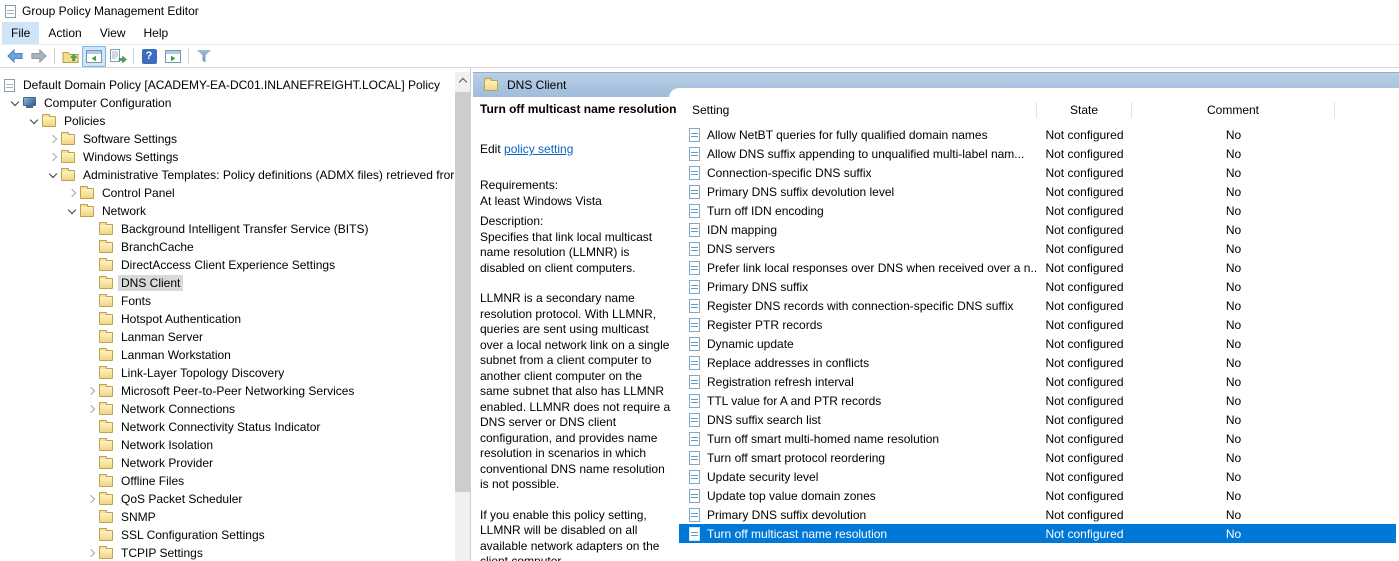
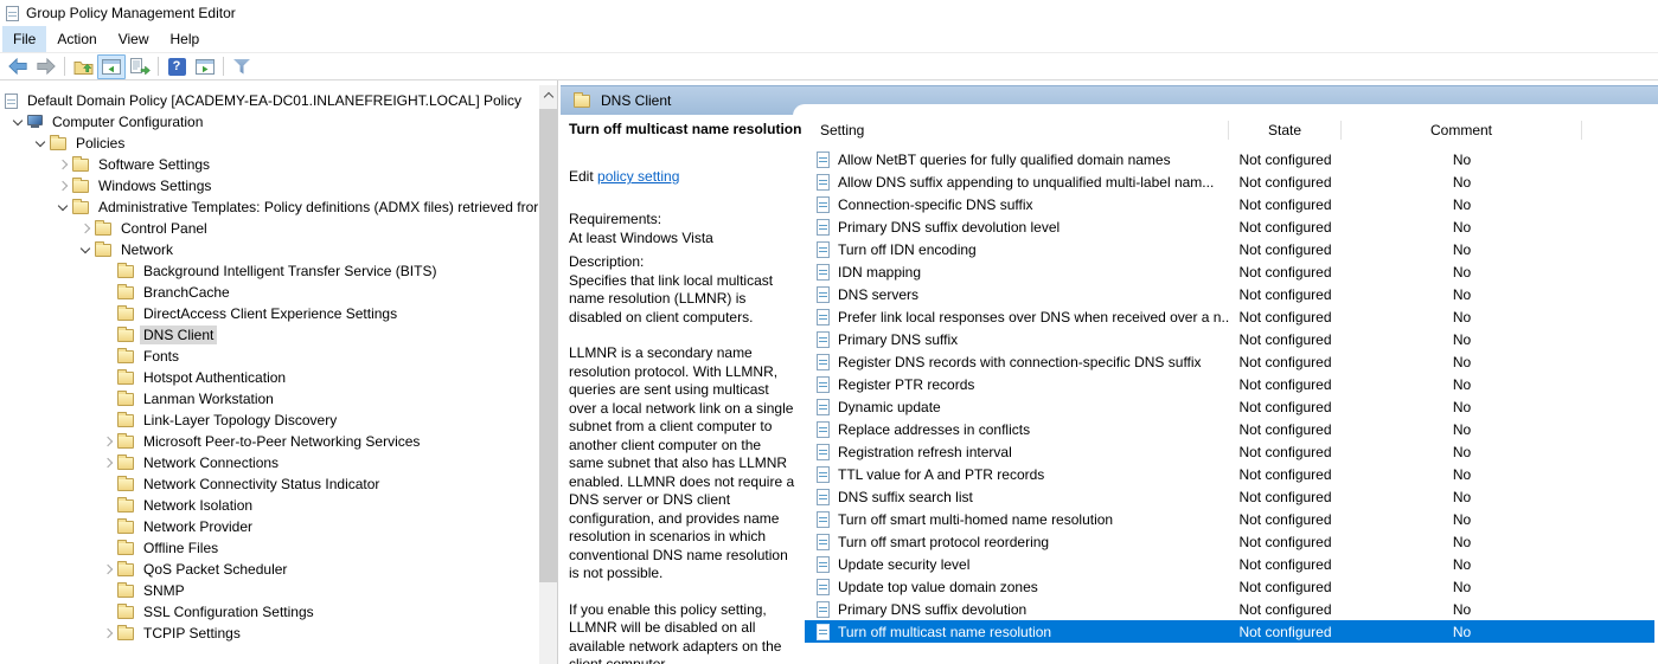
  Group Policy Management Editor
  File
  Action
  View
  Help
  ?
  Default Domain Policy [ACADEMY-EA-DC01.INLANEFREIGHT.LOCAL] Policy
  Computer Configuration
  Policies
  Software Settings
  Windows Settings
  Administrative Templates: Policy definitions (ADMX files) retrieved fror
  Control Panel
  Network
  Background Intelligent Transfer Service (BITS)
  BranchCache
  DirectAccess Client Experience Settings
  DNS Client
  Fonts
  Hotspot Authentication
- Lanman Server
  Lanman Workstation
  Link-Layer Topology Discovery
  Microsoft Peer-to-Peer Networking Services
  Network Connections
  Network Connectivity Status Indicator
  Network Isolation
  Network Provider
  Offline Files
  QoS Packet Scheduler
  SNMP
  SSL Configuration Settings
  TCPIP Settings
  DNS Client
  Turn off multicast name resolution
  Edit policy setting
  Requirements:
  At least Windows Vista
  Description:
  Specifies that link local multicast name resolution (LLMNR) is disabled on client computers.
  LLMNR is a secondary name resolution protocol. With LLMNR, queries are sent using multicast over a local network link on a single subnet from a client computer to another client computer on the same subnet that also has LLMNR enabled. LLMNR does not require a DNS server or DNS client configuration, and provides name resolution in scenarios in which conventional DNS name resolution is not possible.
  If you enable this policy setting, LLMNR will be disabled on all available network adapters on the
  Setting
  State
  Comment
  Allow NetBT queries for fully qualified domain names
  Not configured
  No
  Allow DNS suffix appending to unqualified multi-label nam...
  Not configured
  No
  Connection-specific DNS suffix
  Not configured
  No
  Primary DNS suffix devolution level
  Not configured
  No
  Turn off IDN encoding
  Not configured
  No
  IDN mapping
  Not configured
  No
  DNS servers
  Not configured
  No
  Prefer link local responses over DNS when received over a n..
  Not configured
  No
  Primary DNS suffix
  Not configured
  No
  Register DNS records with connection-specific DNS suffix
  Not configured
  No
  Register PTR records
  Not configured
  No
  Dynamic update
  Not configured
  No
  Replace addresses in conflicts
  Not configured
  No
  Registration refresh interval
  Not configured
  No
  TTL value for A and PTR records
  Not configured
  No
  DNS suffix search list
  Not configured
  No
  Turn off smart multi-homed name resolution
  Not configured
  No
  Turn off smart protocol reordering
  Not configured
  No
  Update security level
  Not configured
  No
  Update top value domain zones
  Not configured
  No
  Primary DNS suffix devolution
  Not configured
  No
  Turn off multicast name resolution
  Not configured
  No
